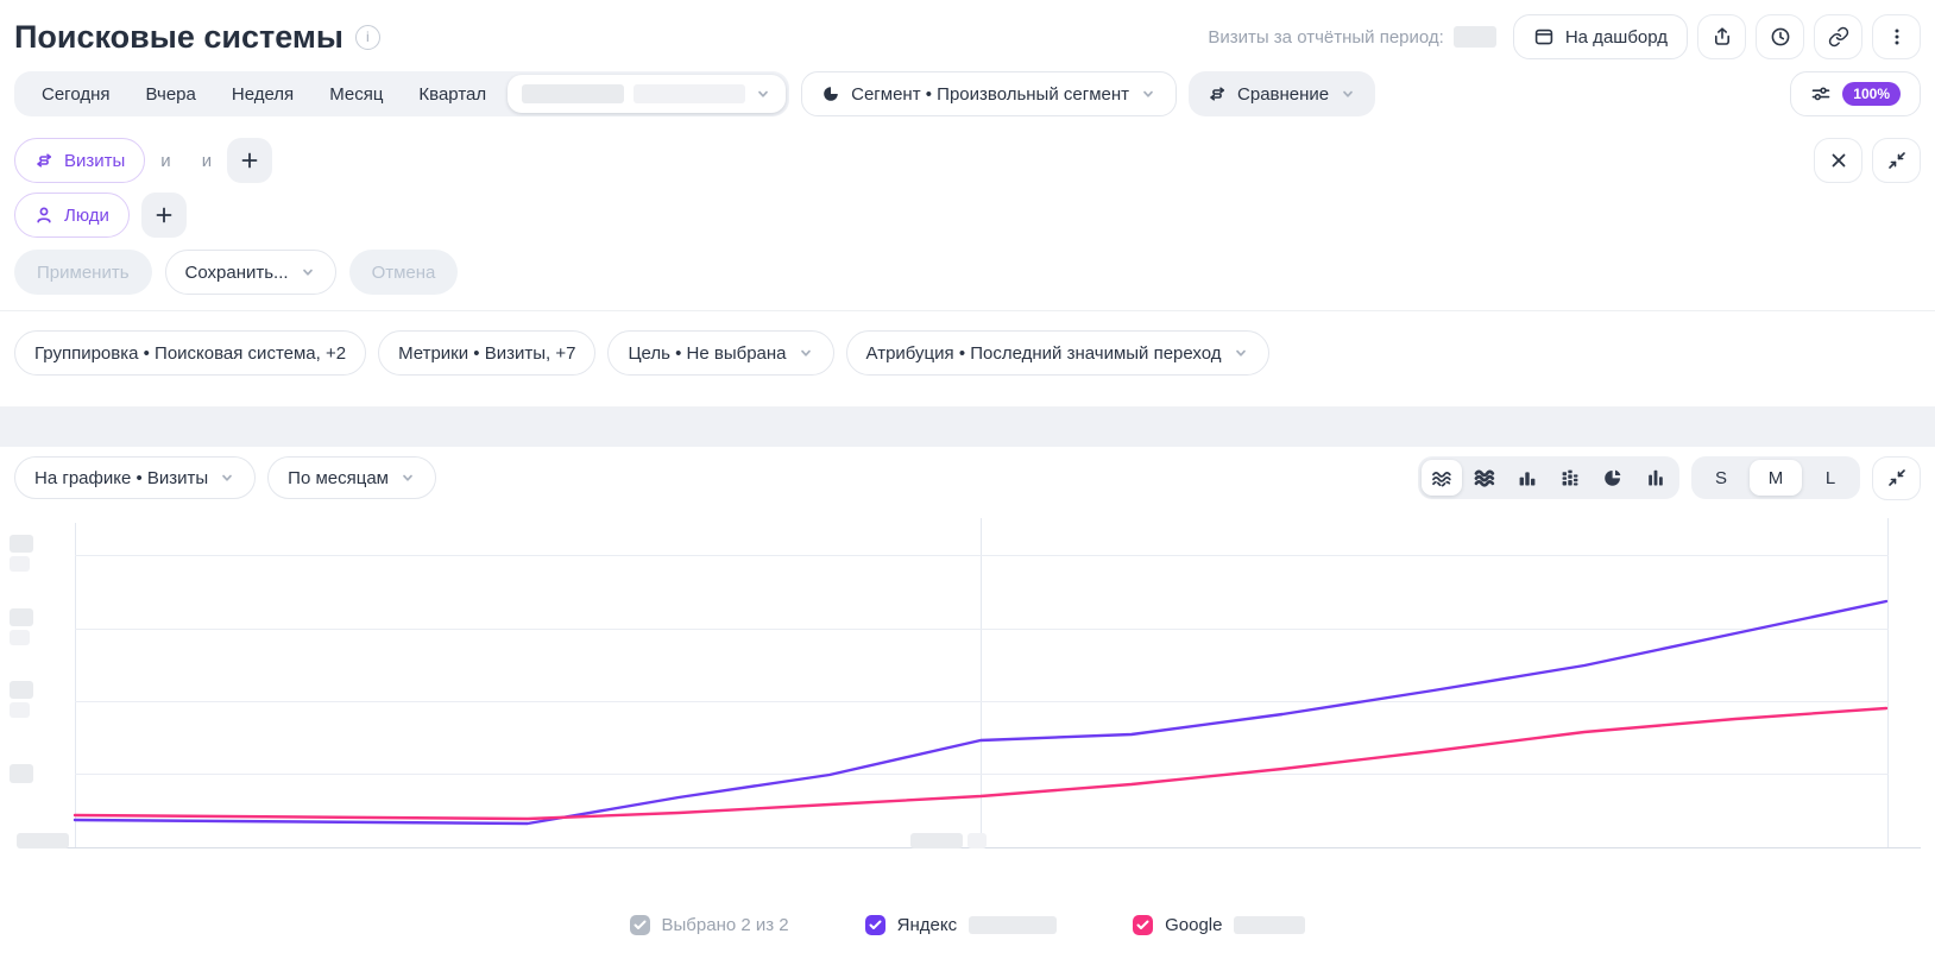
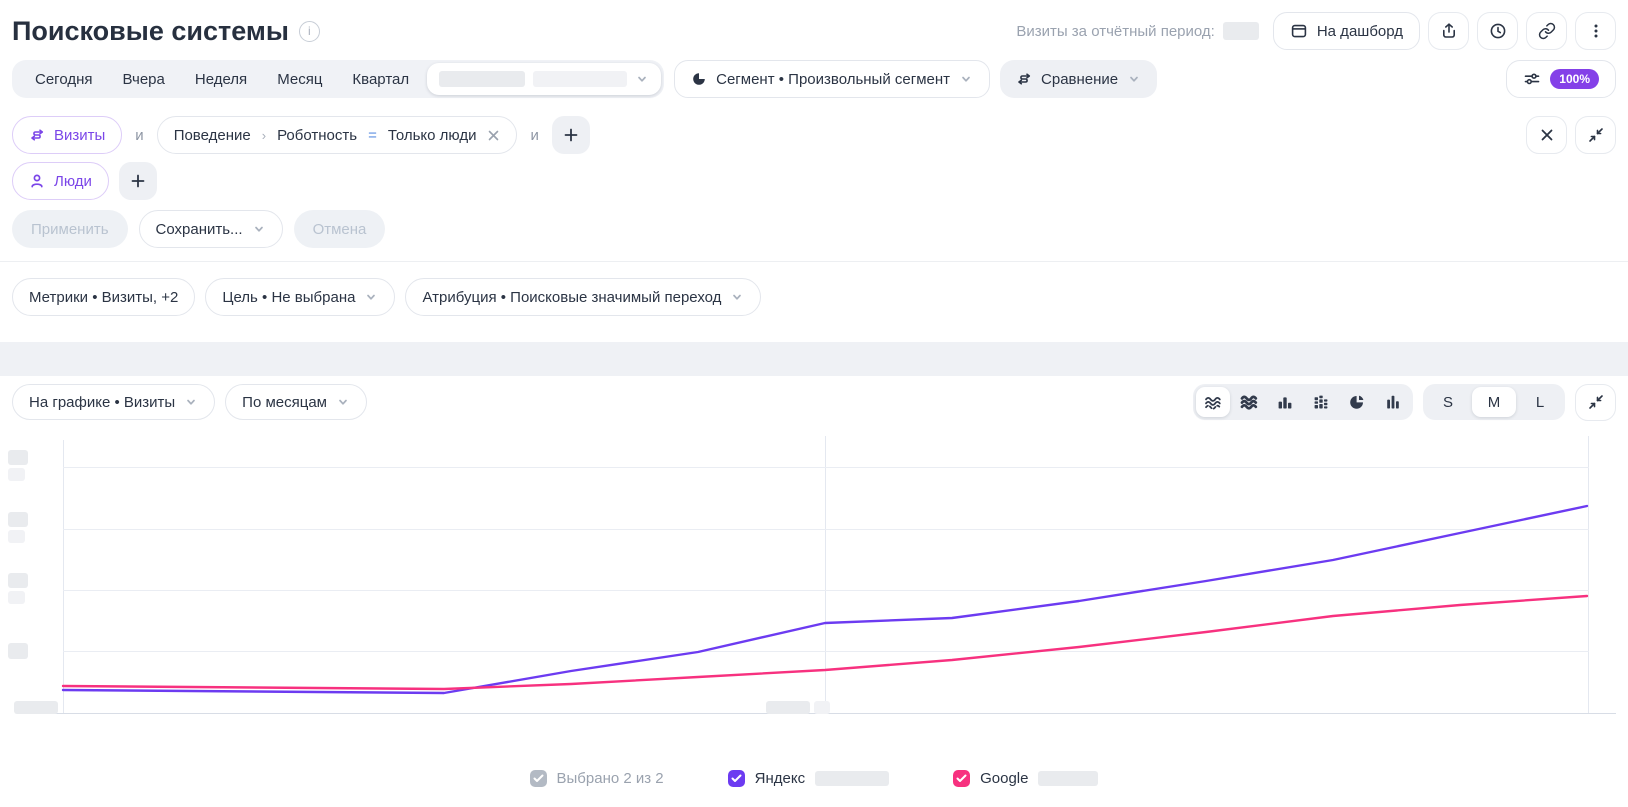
  Поисковые системы
  i
  Визиты за отчётный период:
  На дашборд
  Сегодня
  Вчера
  Неделя
  Месяц
  Квартал
  Сегмент • Произвольный сегмент
  Сравнение
  100%
  Визиты
  и
+ Поведение
+ ›
+ Роботность
+ =
+ Только люди
  и
  Люди
  Применить
  Сохранить...
  Отмена
- Группировка • Поисковая система, +2
- Метрики • Визиты, +7
+ Метрики • Визиты, +2
  Цель • Не выбрана
- Атрибуция • Последний значимый переход
+ Атрибуция • Поисковые значимый переход
  На графике • Визиты
  По месяцам
  S
  M
  L
  Выбрано 2 из 2
  Яндекс
  Google
